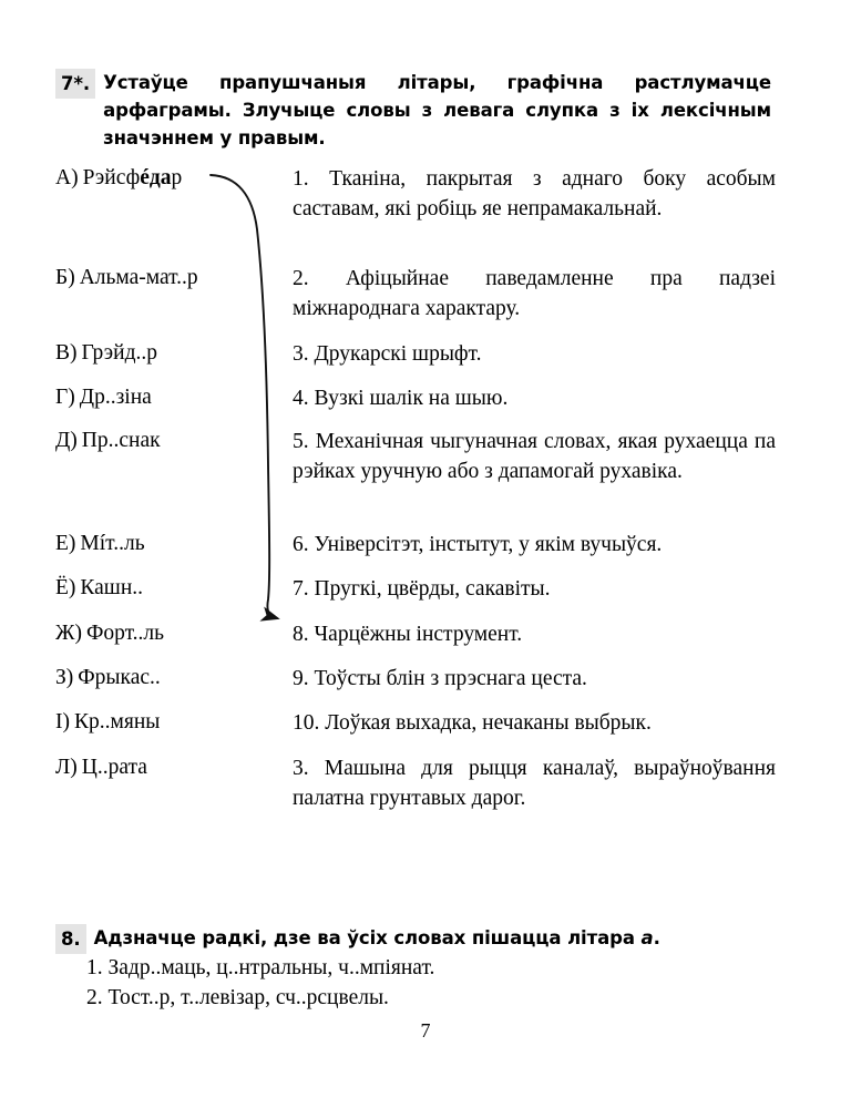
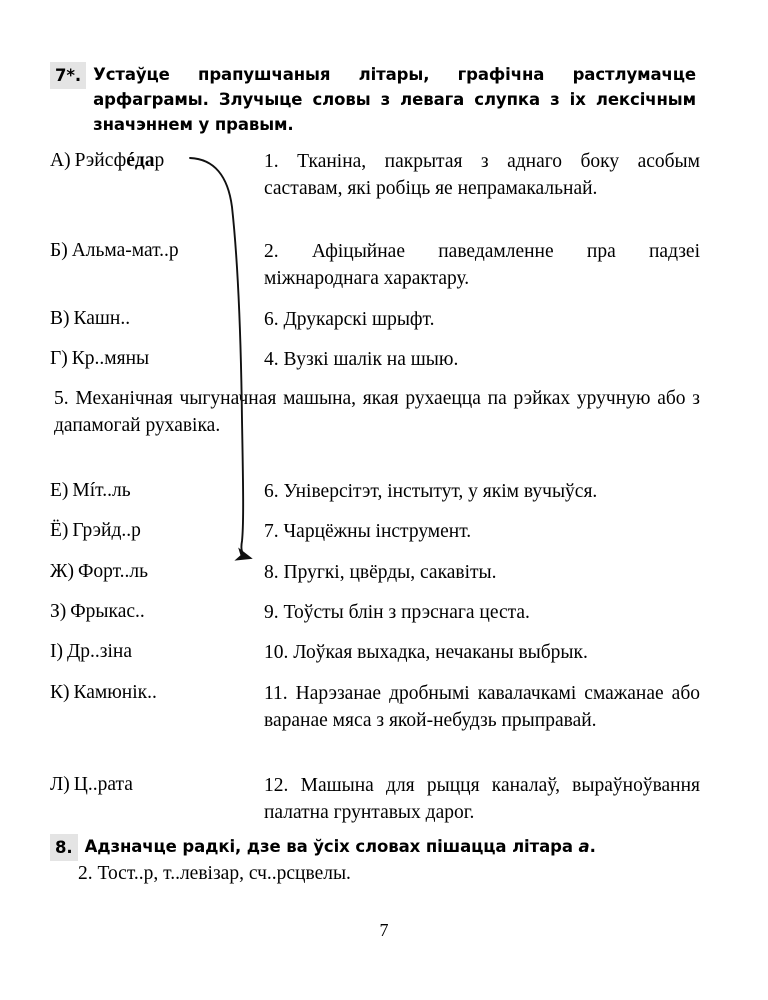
  7*.
  Устаўце прапушчаныя літары, графічна растлумачце арфаграмы. Злучыце словы з левага слупка з іх лексічным значэннем у правым.
  А) Рэйсфéдар
  1. Тканіна, пакрытая з аднаго боку асобым саставам, які робіць яе непрамакальнай.
  Б) Альма-мат..р
  2. Афіцыйнае паведамленне пра падзеі міжнароднага характару.
- В) Грэйд..р
+ В) Кашн..
- 3. Друкарскі шрыфт.
+ 6. Друкарскі шрыфт.
- Г) Др..зіна
+ Г) Кр..мяны
  4. Вузкі шалік на шыю.
- Д) Пр..снак
- 5. Механічная чыгуначная словах, якая рухаецца па рэйках уручную або з дапамогай рухавіка.
+ 5. Механічная чыгуначная машына, якая рухаецца па рэйках уручную або з дапамогай рухавіка.
  Е) Мíт..ль
  6. Універсітэт, інстытут, у якім вучыўся.
- Ё) Кашн..
+ Ё) Грэйд..р
- 7. Пругкі, цвёрды, сакавіты.
+ 7. Чарцёжны інструмент.
  Ж) Форт..ль
- 8. Чарцёжны інструмент.
+ 8. Пругкі, цвёрды, сакавіты.
  З) Фрыкас..
  9. Тоўсты блін з прэснага цеста.
- І) Кр..мяны
+ І) Др..зіна
  10. Лоўкая выхадка, нечаканы выбрык.
+ К) Камюнік..
+ 11. Нарэзанае дробнымі кавалачкамі смажанае або варанае мяса з якой-небудзь прыправай.
  Л) Ц..рата
- 3. Машына для рыцця каналаў, выраўноўвання палатна грунтавых дарог.
+ 12. Машына для рыцця каналаў, выраўноўвання палатна грунтавых дарог.
  8.
  Адзначце радкі, дзе ва ўсіх словах пішацца літара а.
- 1. Задр..маць, ц..нтральны, ч..мпіянат.
  2. Тост..р, т..левізар, сч..рсцвелы.
  7
